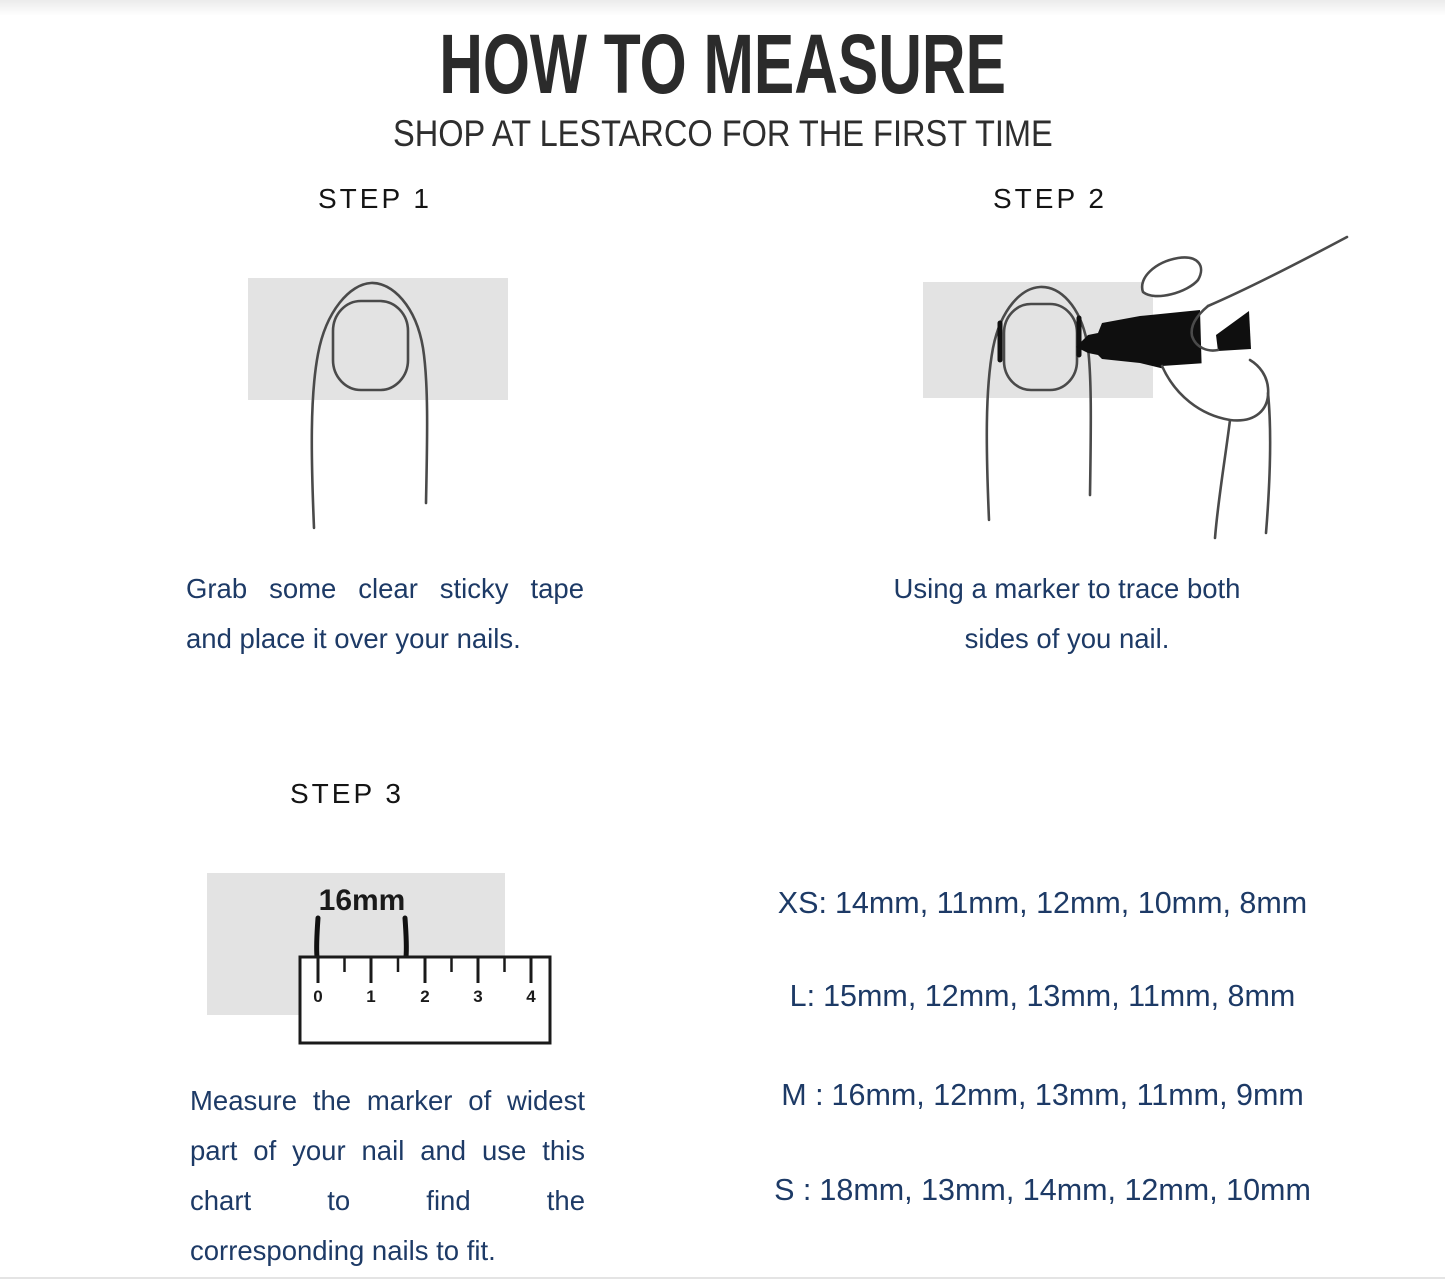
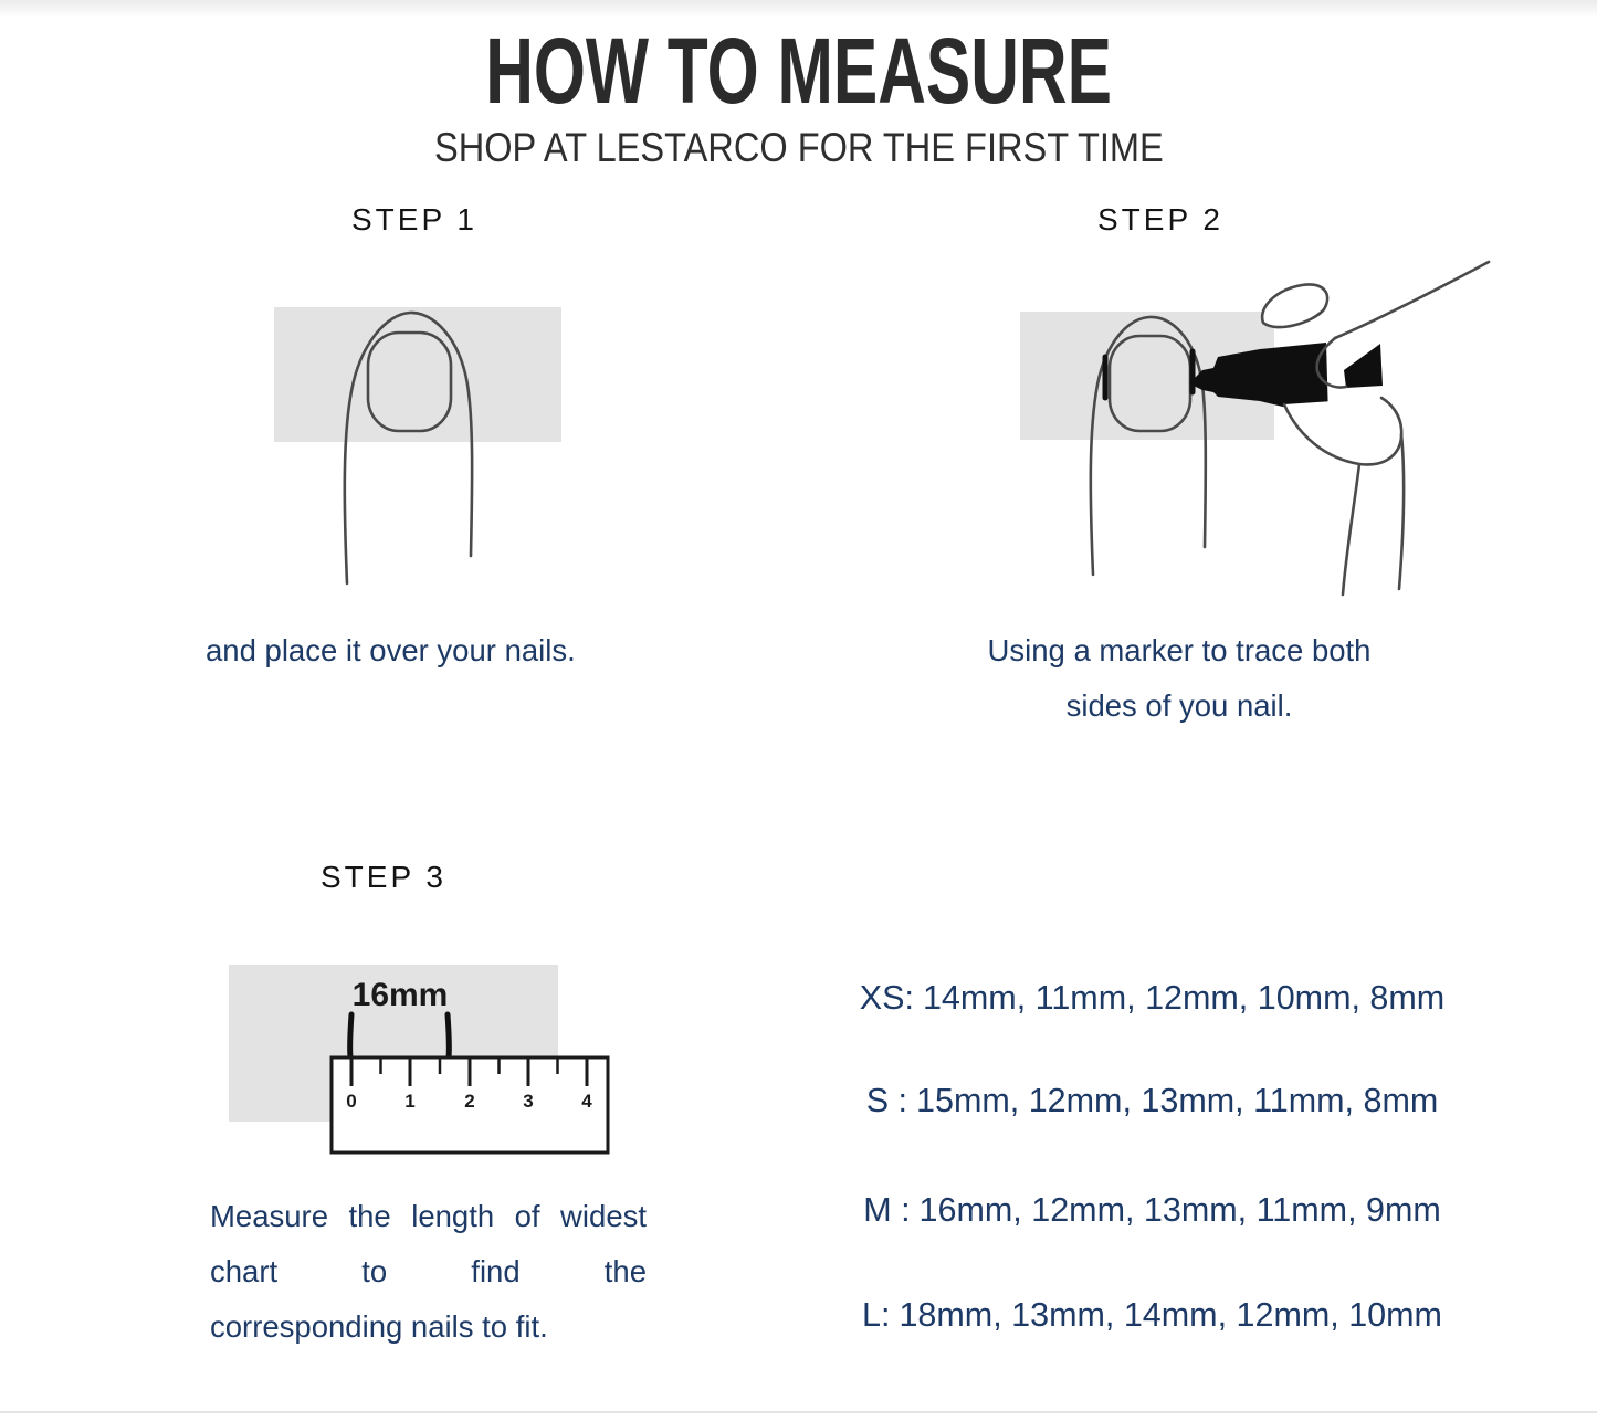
  HOW TO MEASURE
  SHOP AT LESTARCO FOR THE FIRST TIME
  STEP 1
- Grab some clear sticky tape
  and place it over your nails.
  STEP 2
  Using a marker to trace both
  sides of you nail.
  STEP 3
  16mm
  0
  1
  2
  3
  4
- Measure the marker of widest
+ Measure the length of widest
- part of your nail and use this
  chart to find the
  corresponding nails to fit.
  XS: 14mm, 11mm, 12mm, 10mm, 8mm
- L: 15mm, 12mm, 13mm, 11mm, 8mm
+ S : 15mm, 12mm, 13mm, 11mm, 8mm
  M : 16mm, 12mm, 13mm, 11mm, 9mm
- S : 18mm, 13mm, 14mm, 12mm, 10mm
+ L: 18mm, 13mm, 14mm, 12mm, 10mm
